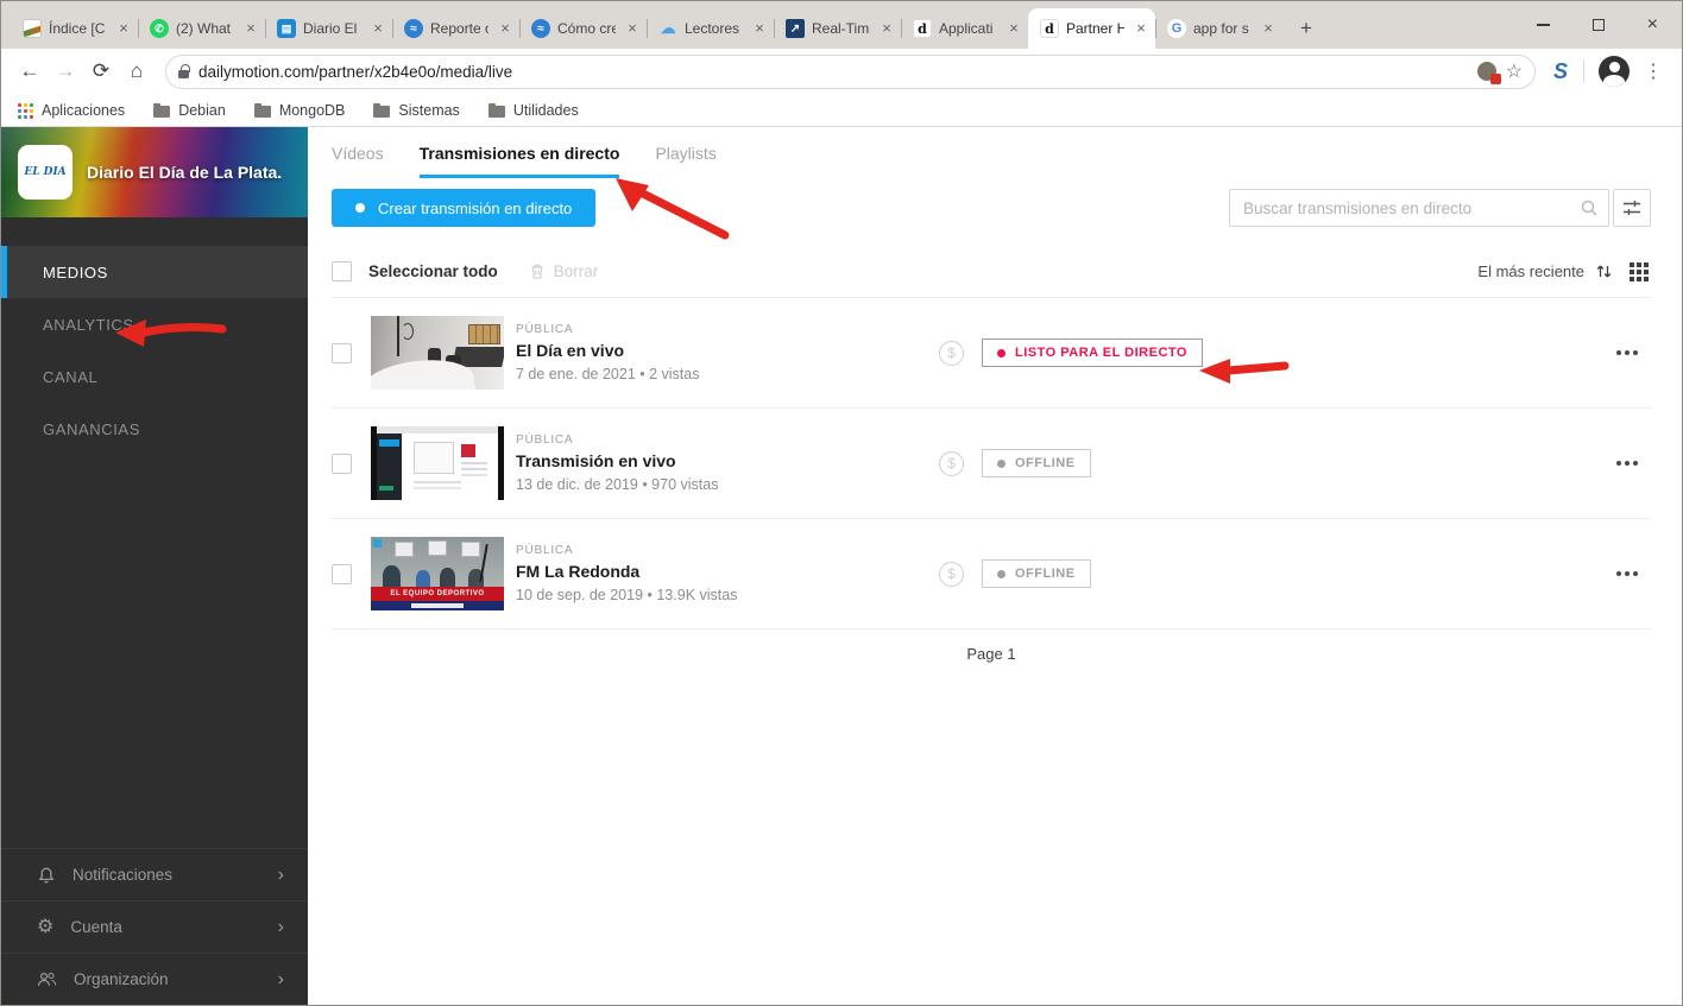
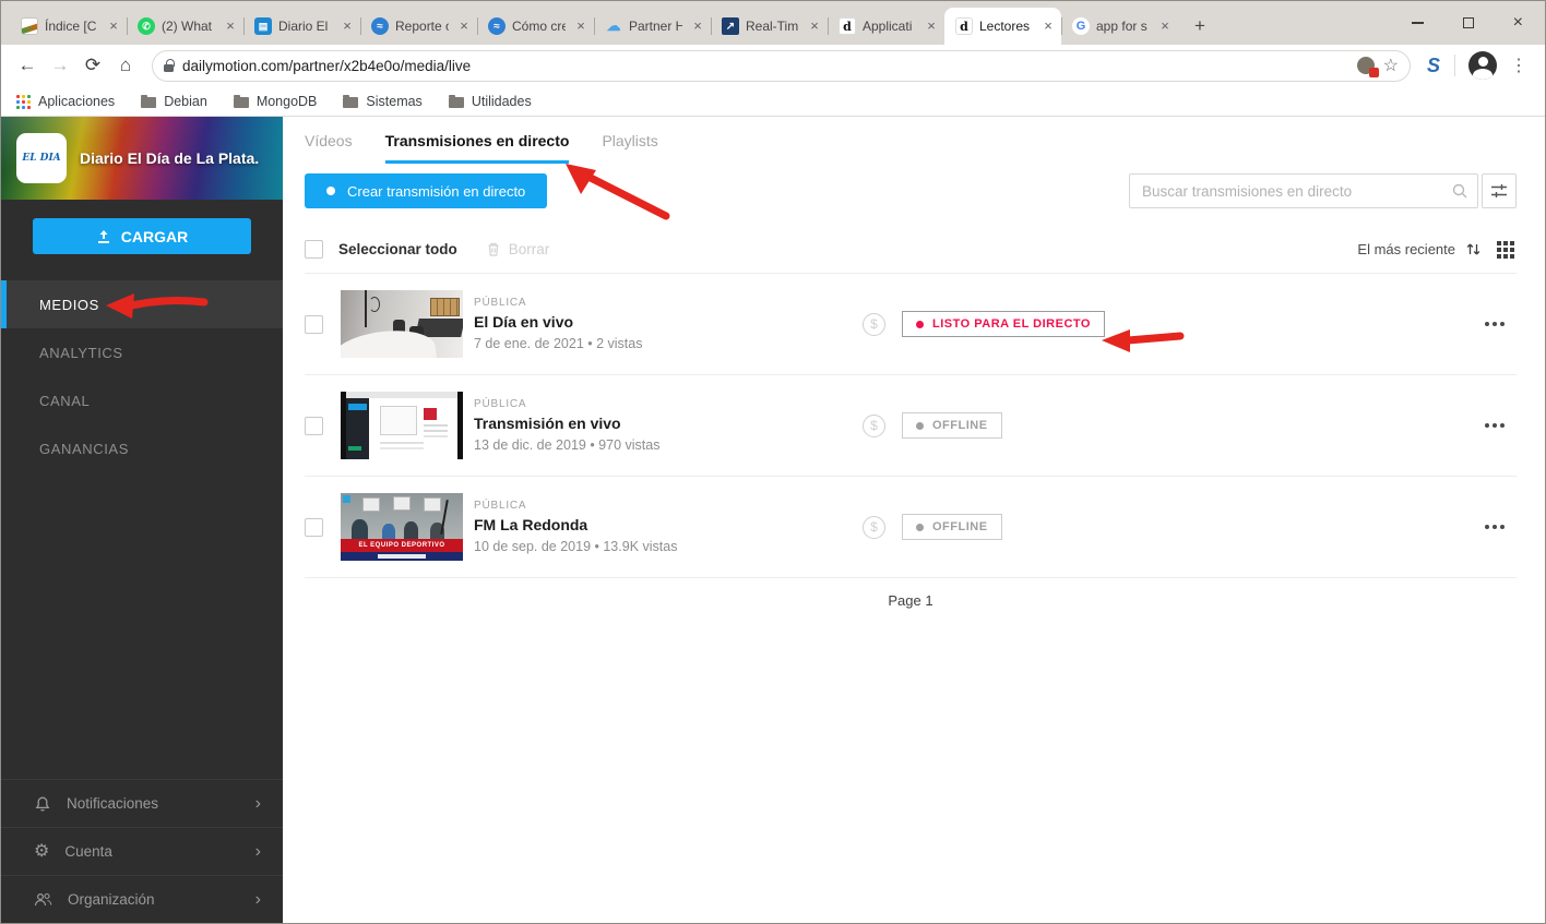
  Índice [C
  (2) What
  Diario El
  Reporte
  Cómo cre
- Lectores
+ Partner H
  Real-Tim
  Applicati
- Partner H
+ Lectores
  app for s
  +
  ←
  →
  ⟳
  ⌂
  dailymotion.com/partner/x2b4e0o/media/live
  Aplicaciones
  Debian
  MongoDB
  Sistemas
  Utilidades
  EL DIA
  Diario El Día de La Plata.
+ CARGAR
  MEDIOS
  ANALYTICS
  CANAL
  GANANCIAS
  Notificaciones
  ›
  ⚙
  Cuenta
  ›
  Organización
  ›
  Vídeos
  Transmisiones en directo
  Playlists
  Crear transmisión en directo
  Buscar transmisiones en directo
  Seleccionar todo
  Borrar
  El más reciente
  PÚBLICA
  El Día en vivo
  7 de ene. de 2021 • 2 vistas
  LISTO PARA EL DIRECTO
  PÚBLICA
  Transmisión en vivo
  13 de dic. de 2019 • 970 vistas
  OFFLINE
  PÚBLICA
  FM La Redonda
  10 de sep. de 2019 • 13.9K vistas
  OFFLINE
  Page 1
